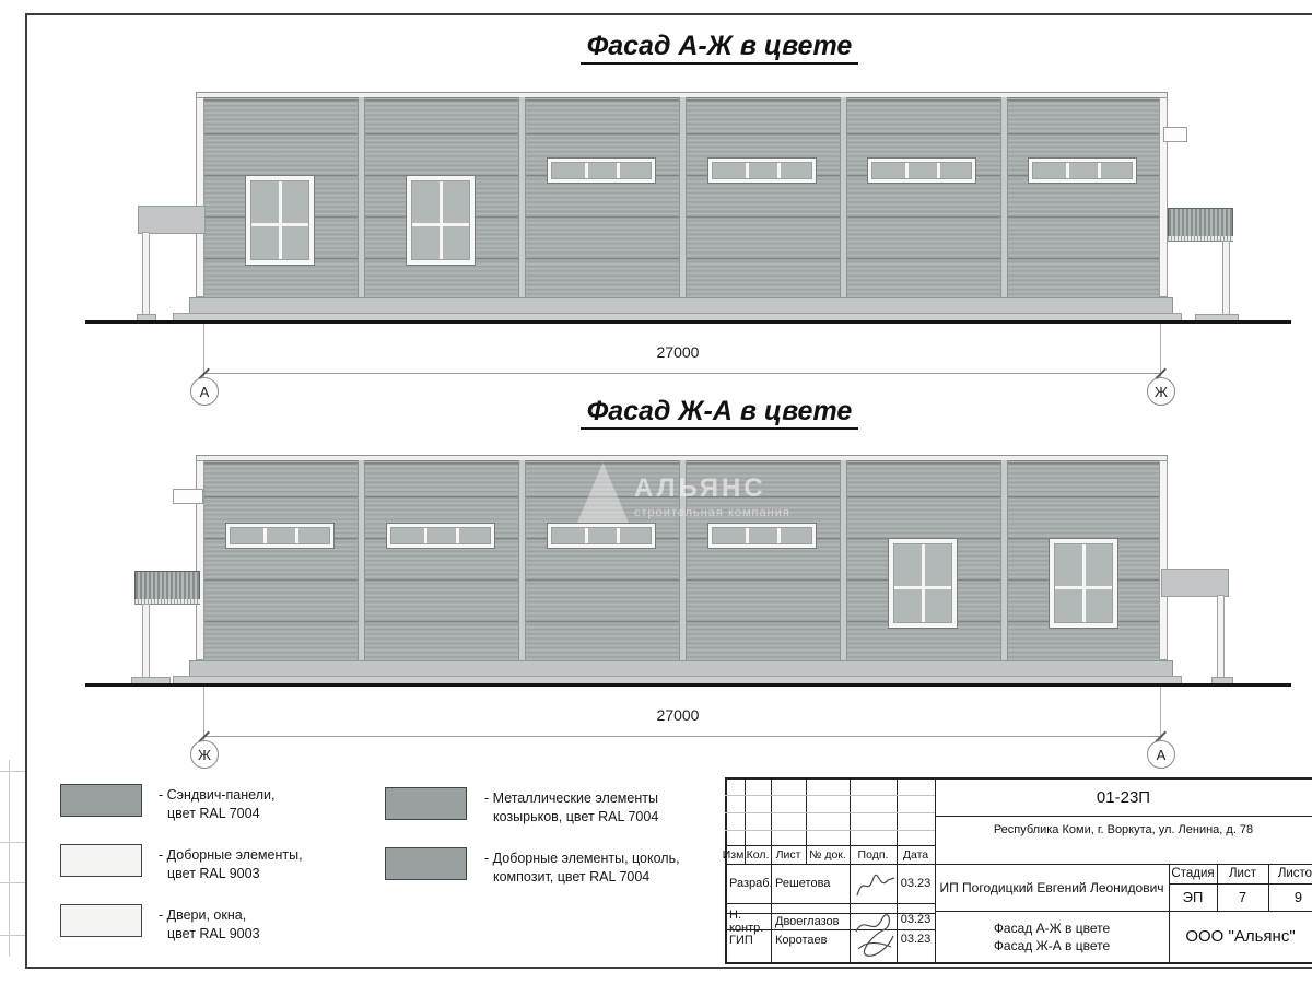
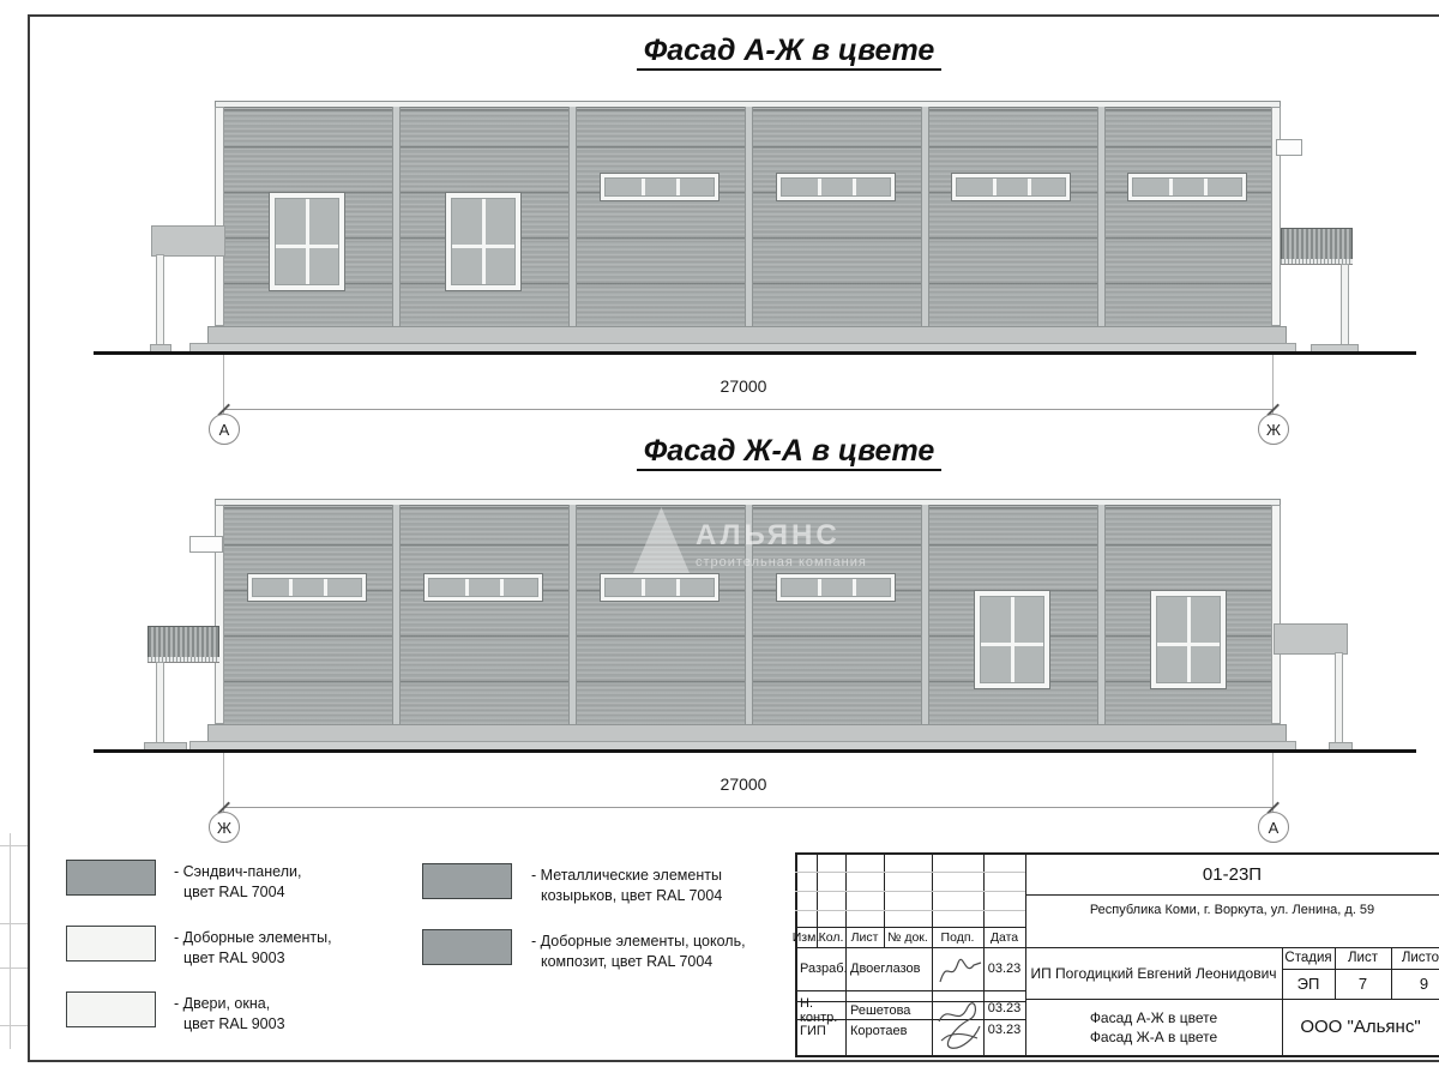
  Фасад А-Ж в цвете
  27000
  А
  Ж
  Фасад Ж-А в цвете
  АЛЬЯНС
  строительная компания
  27000
  Ж
  А
  - Сэндвич-панели,
  цвет RAL 7004
  - Доборные элементы,
  цвет RAL 9003
  - Двери, окна,
  цвет RAL 9003
  - Металлические элементы
  козырьков, цвет RAL 7004
  - Доборные элементы, цоколь,
  композит, цвет RAL 7004
  Изм
  Кол.
  Лист
  № док.
  Подп.
  Дата
  Разраб.
- Решетова
+ Двоеглазов
  03.23
  Н. контр.
- Двоеглазов
+ Решетова
  03.23
  ГИП
  Коротаев
  03.23
  01-23П
- Республика Коми, г. Воркута, ул. Ленина, д. 78
+ Республика Коми, г. Воркута, ул. Ленина, д. 59
  ИП Погодицкий Евгений Леонидович
  Стадия
  Лист
  Листо
  ЭП
  7
  9
  Фасад А-Ж в цвете
  Фасад Ж-А в цвете
  ООО "Альянс"
